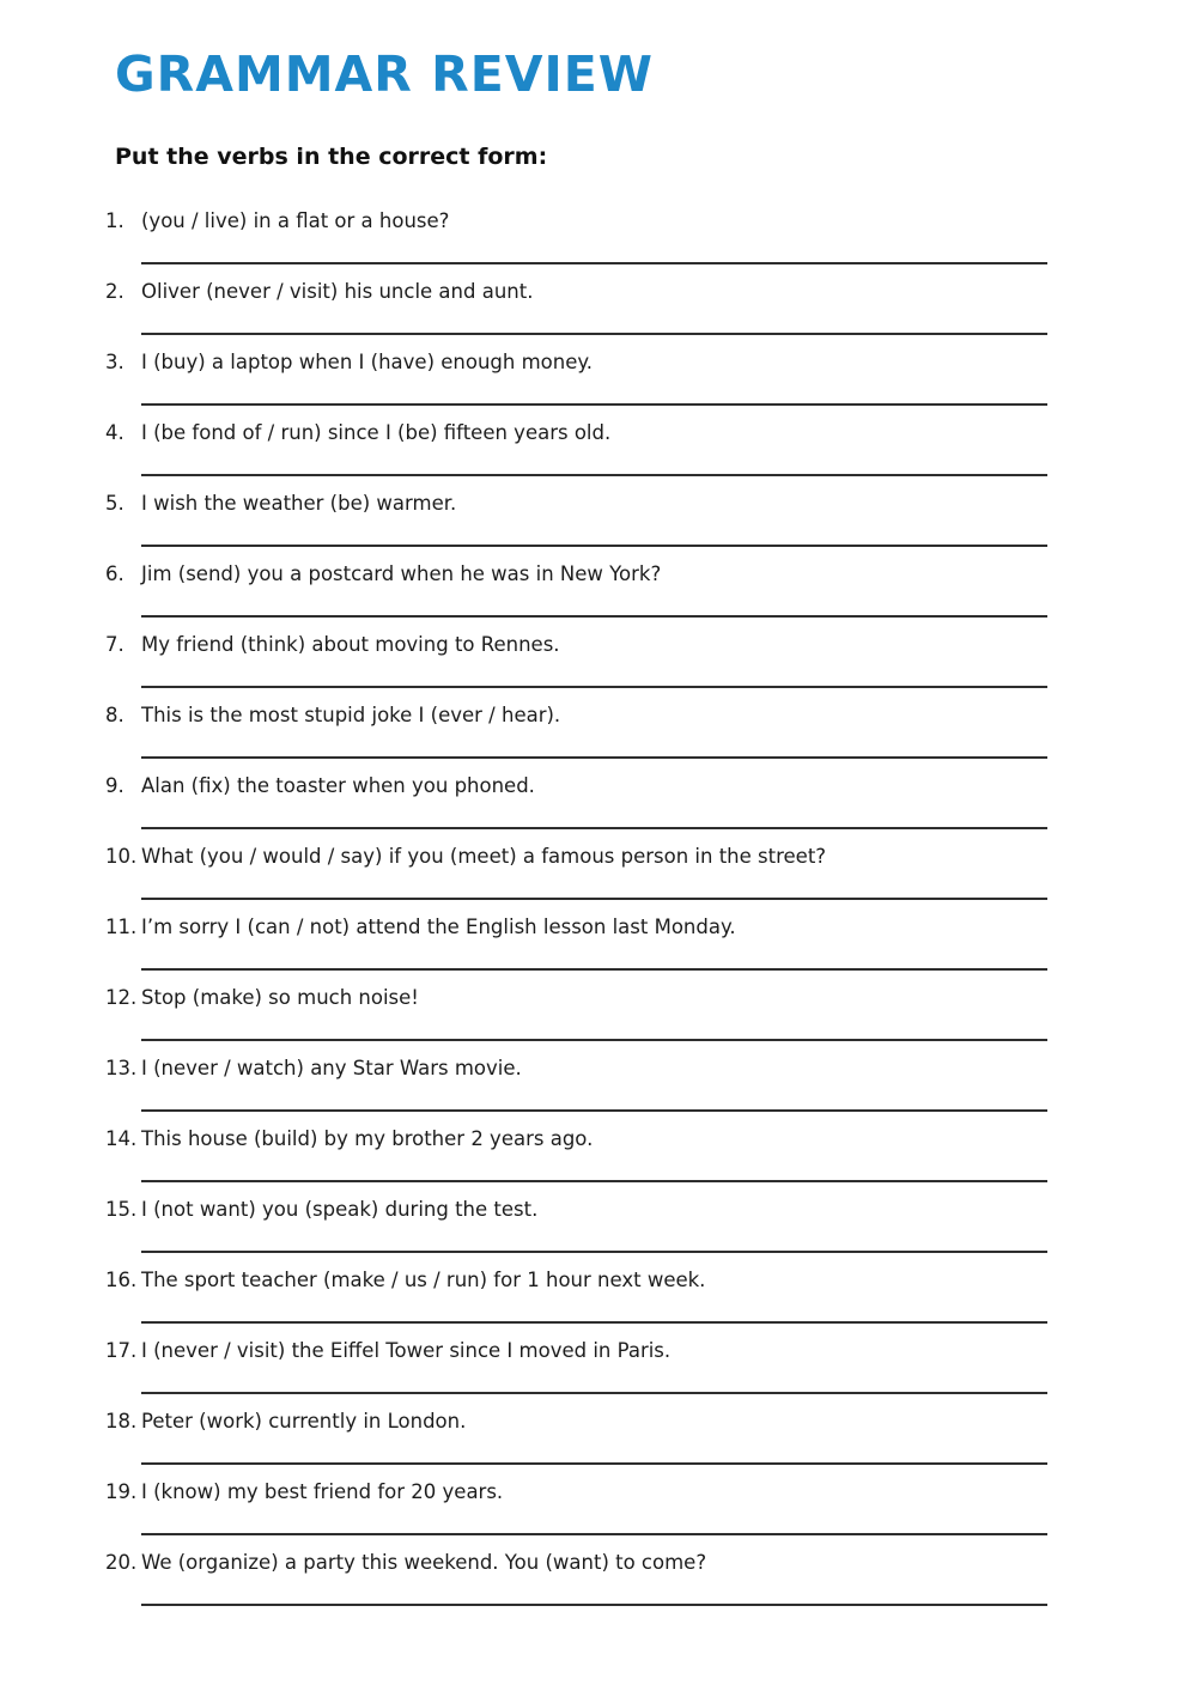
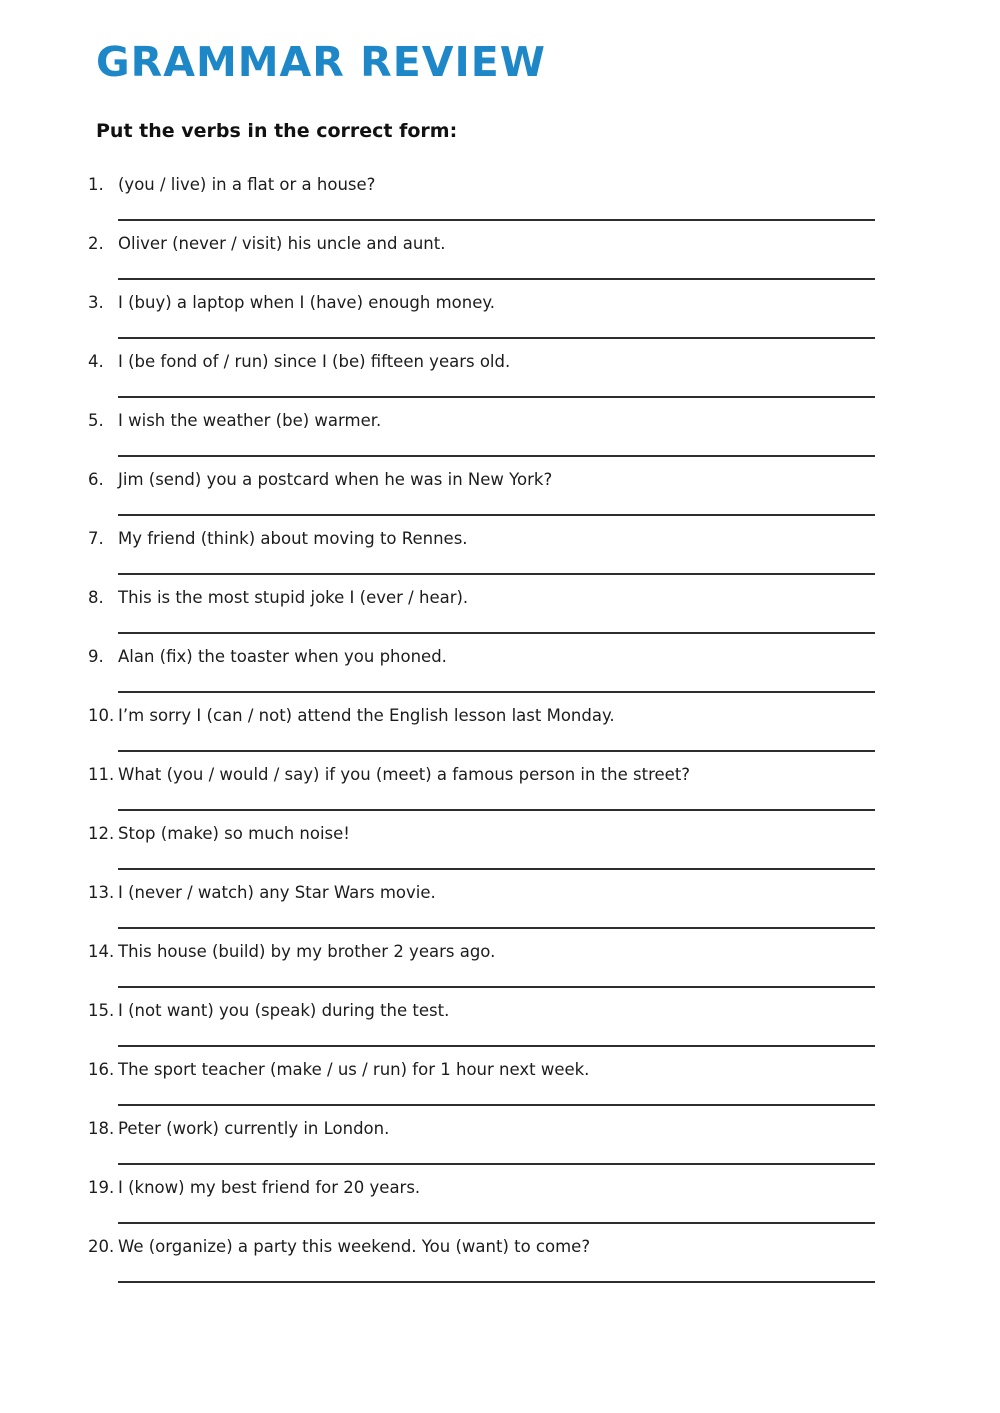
  GRAMMAR REVIEW
  Put the verbs in the correct form:
  1.
  (you / live) in a flat or a house?
  2.
  Oliver (never / visit) his uncle and aunt.
  3.
  I (buy) a laptop when I (have) enough money.
  4.
  I (be fond of / run) since I (be) fifteen years old.
  5.
  I wish the weather (be) warmer.
  6.
  Jim (send) you a postcard when he was in New York?
  7.
  My friend (think) about moving to Rennes.
  8.
  This is the most stupid joke I (ever / hear).
  9.
  Alan (fix) the toaster when you phoned.
  10.
- What (you / would / say) if you (meet) a famous person in the street?
+ I’m sorry I (can / not) attend the English lesson last Monday.
  11.
- I’m sorry I (can / not) attend the English lesson last Monday.
+ What (you / would / say) if you (meet) a famous person in the street?
  12.
  Stop (make) so much noise!
  13.
  I (never / watch) any Star Wars movie.
  14.
  This house (build) by my brother 2 years ago.
  15.
  I (not want) you (speak) during the test.
  16.
  The sport teacher (make / us / run) for 1 hour next week.
- 17.
- I (never / visit) the Eiffel Tower since I moved in Paris.
  18.
  Peter (work) currently in London.
  19.
  I (know) my best friend for 20 years.
  20.
  We (organize) a party this weekend. You (want) to come?
